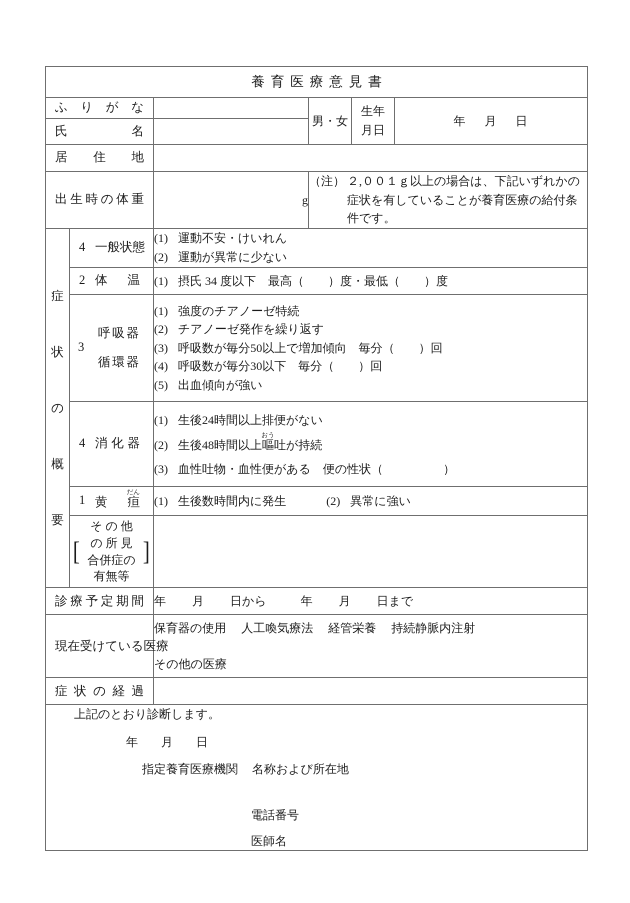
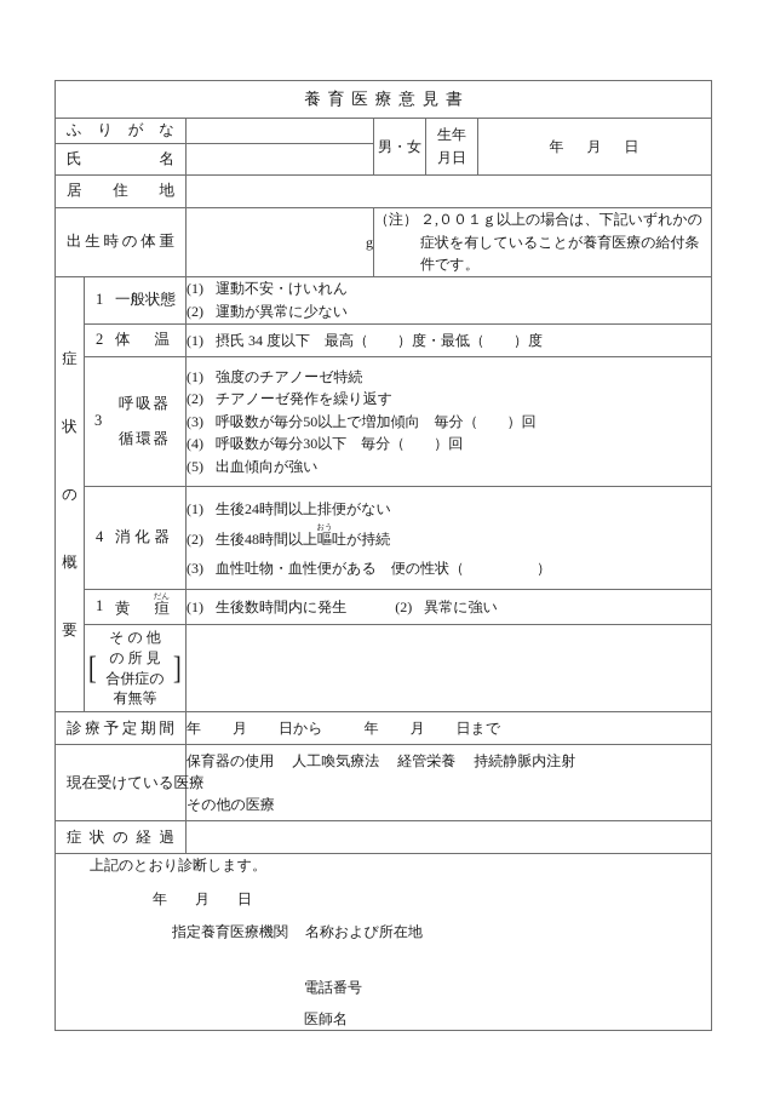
  養育医療意見書
  ふりがな		男・女	生年 月日	年 月 日
  氏名
  居住地
  出生時の体重	g	（注） ２,００１ｇ以上の場合は、下記いずれかの症状を有していることが養育医療の給付条件です。
- 症 状 の 概 要	4 一般状態	(1) 運動不安・けいれん (2) 運動が異常に少ない
+ 症 状 の 概 要	1 一般状態	(1) 運動不安・けいれん (2) 運動が異常に少ない
  2 体温	(1) 摂氏 34 度以下 最高（ ）度・最低（ ）度
  3 呼吸器 循環器	(1) 強度のチアノーゼ特続 (2) チアノーゼ発作を繰り返す (3) 呼吸数が毎分50以上で増加傾向 毎分（ ）回 (4) 呼吸数が毎分30以下 毎分（ ）回 (5) 出血傾向が強い
  4 消化器	(1) 生後24時間以上排便がない (2) 生後48時間以上嘔吐が持続 (3) 血性吐物・血性便がある 便の性状（ ）
  1 黄疸	(1) 生後数時間内に発生 (2) 異常に強い
  [ その他の所見 合併症の有無等 ]
  診療予定期間	年 月 日から 年 月 日まで
  現在受けている医療	保育器の使用 人工喚気療法 経管栄養 持続静脈内注射 その他の医療
  症状の経過
  上記のとおり診断します。 年 月 日 指定養育医療機関 名称および所在地 電話番号 医師名
